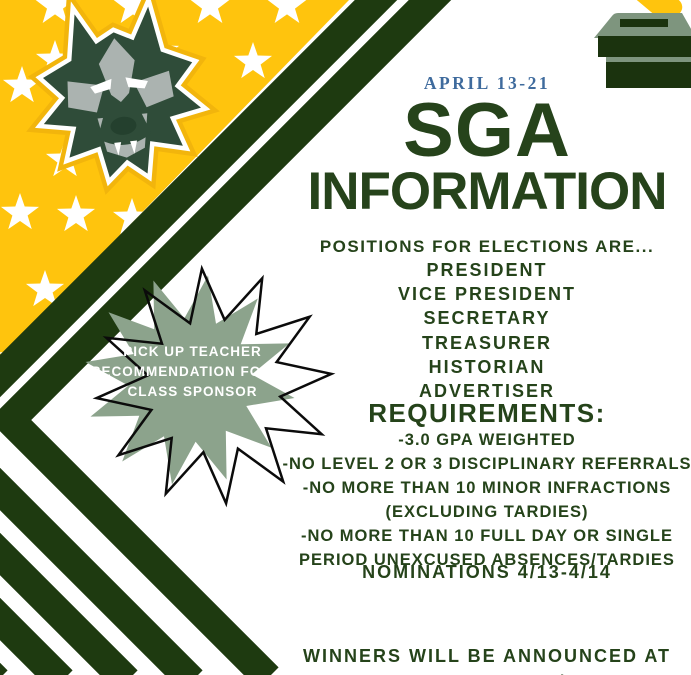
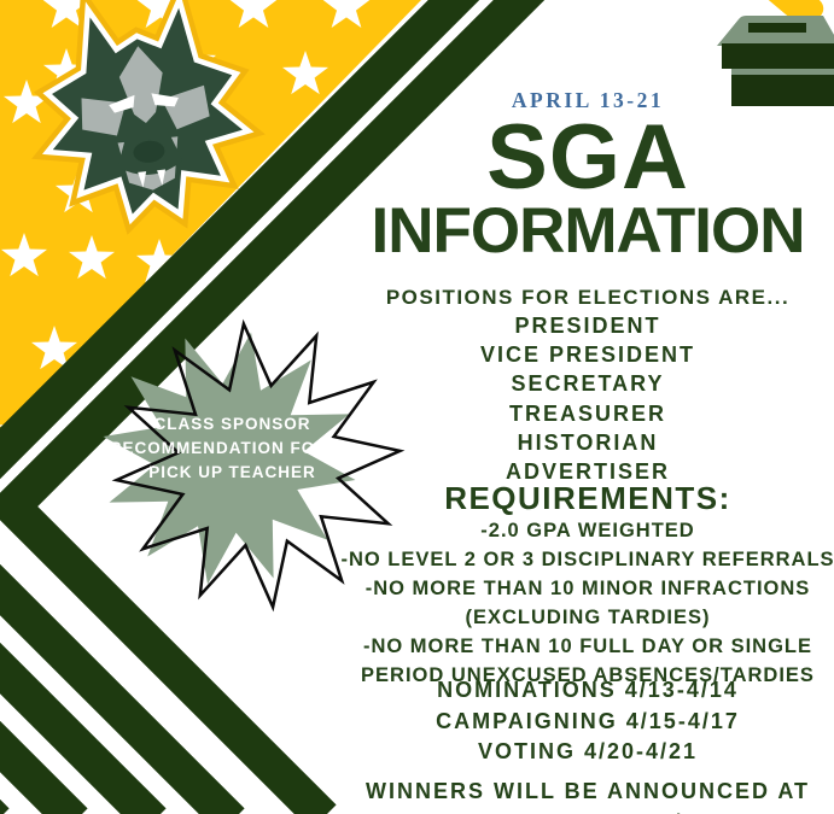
  APRIL 13-21
  SGA
  INFORMATION
  POSITIONS FOR ELECTIONS ARE...
  PRESIDENT
  VICE PRESIDENT
  SECRETARY
  TREASURER
  HISTORIAN
  ADVERTISER
  REQUIREMENTS:
- -3.0 GPA WEIGHTED
+ -2.0 GPA WEIGHTED
  -NO LEVEL 2 OR 3 DISCIPLINARY REFERRALS
  -NO MORE THAN 10 MINOR INFRACTIONS
  (EXCLUDING TARDIES)
  -NO MORE THAN 10 FULL DAY OR SINGLE
  PERIOD UNEXCUSED ABSENCES/TARDIES
  NOMINATIONS 4/13-4/14
+ CAMPAIGNING 4/15-4/17
+ VOTING 4/20-4/21
  WINNERS WILL BE ANNOUNCED AT
- PICK UP TEACHER
+ CLASS SPONSOR
  RECOMMENDATION FORMS
- CLASS SPONSOR
+ PICK UP TEACHER
